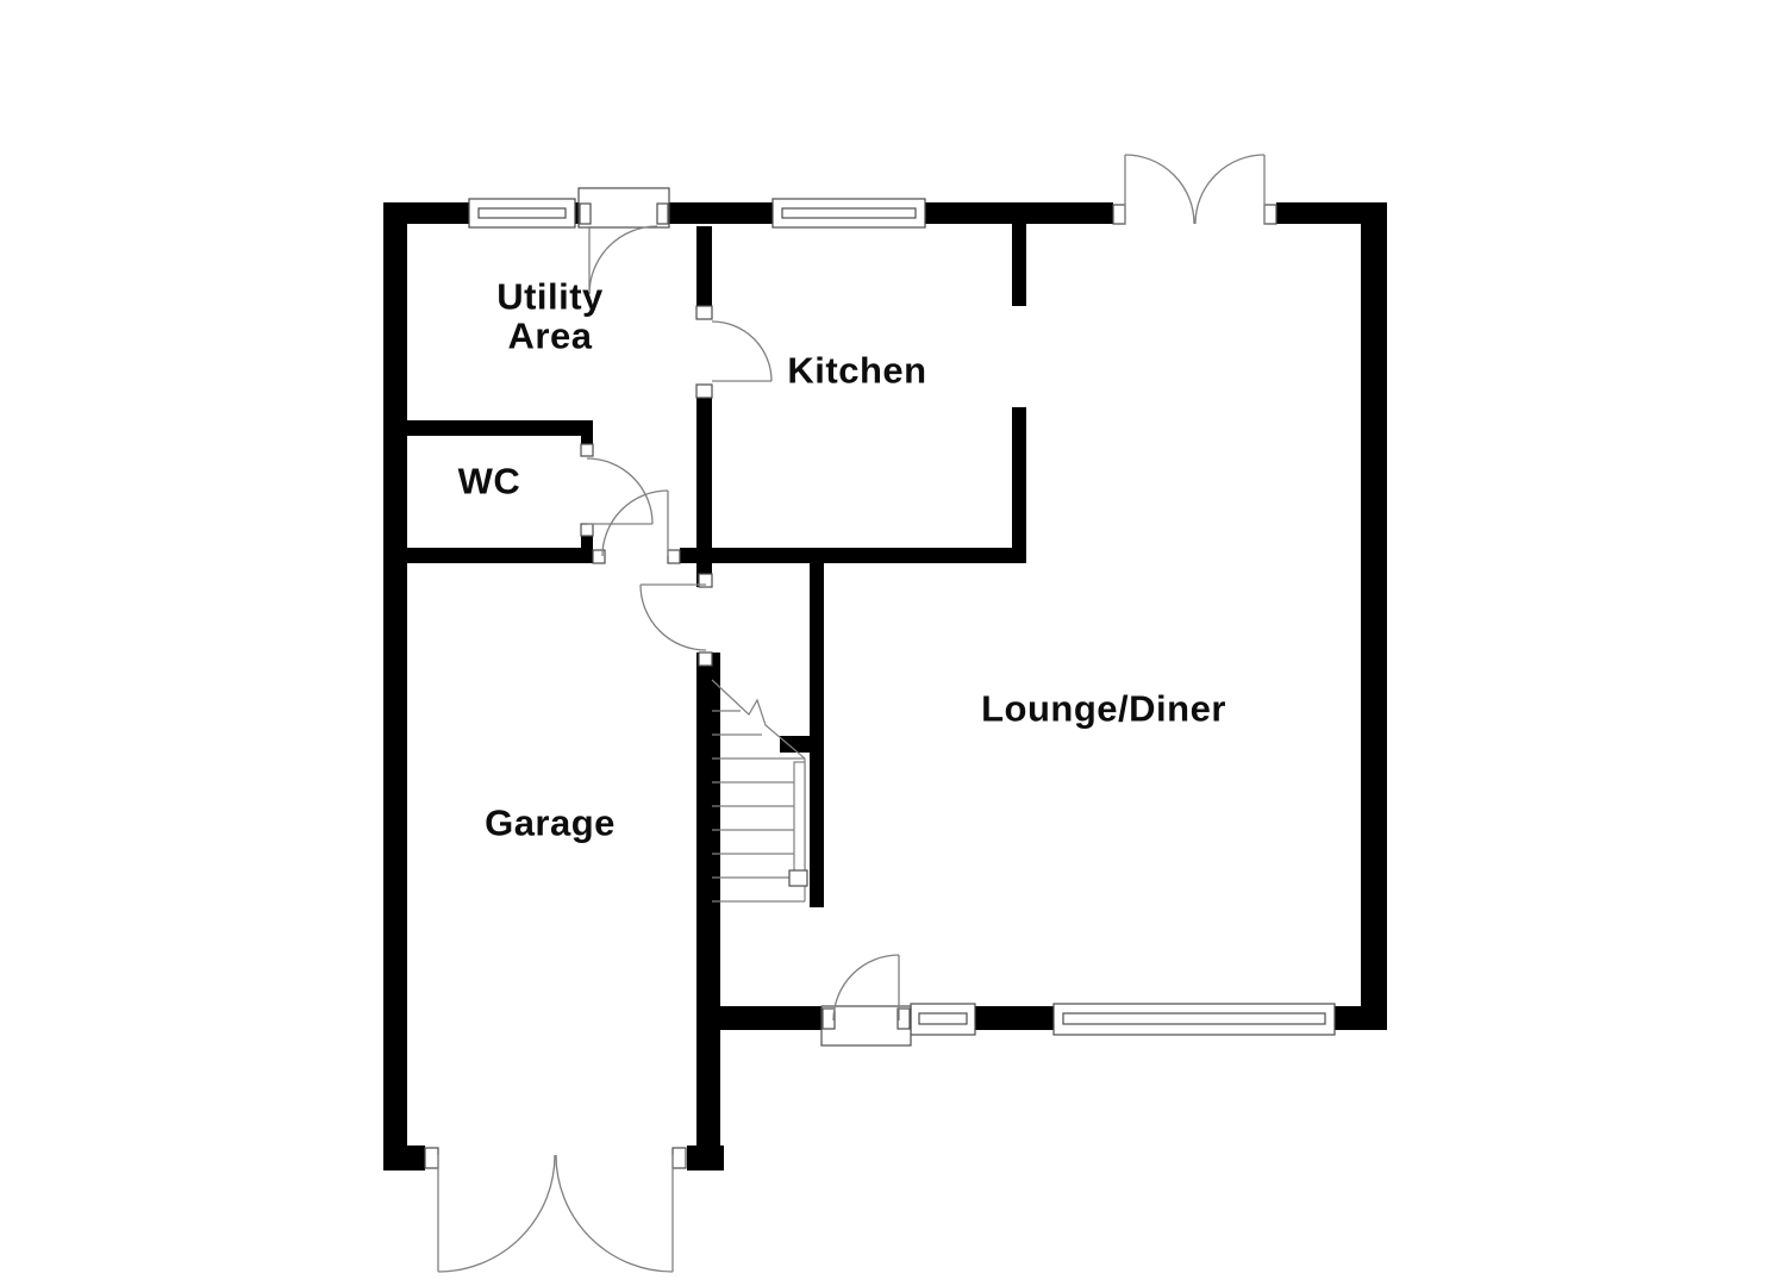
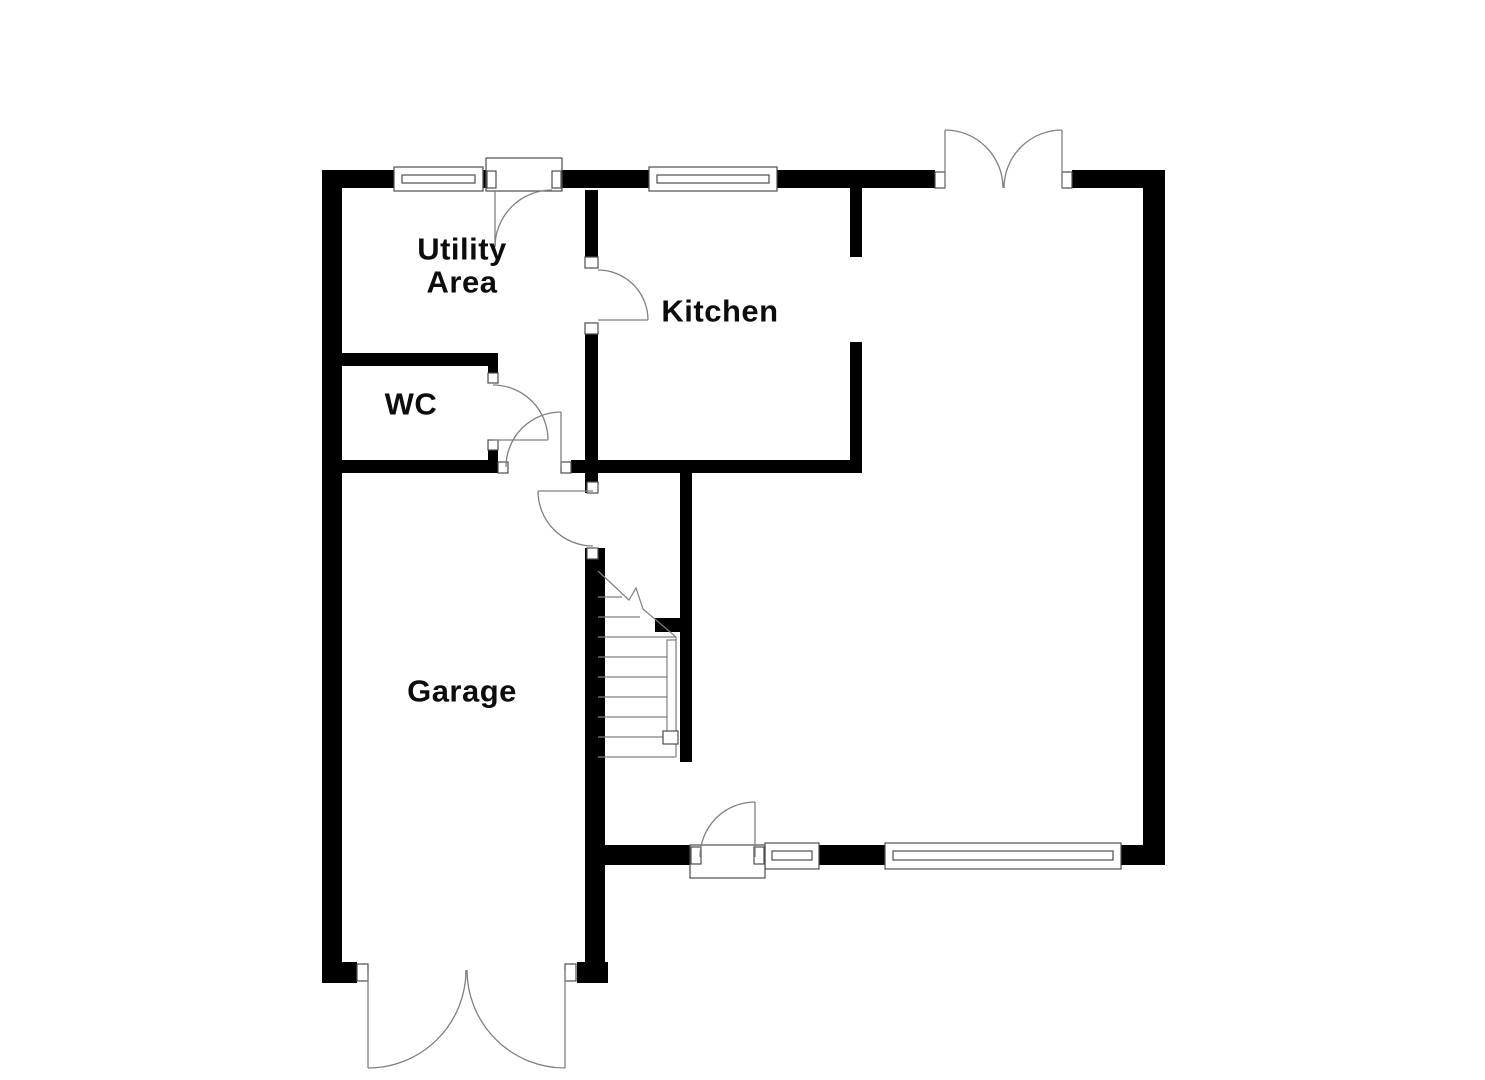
  Utility
  Area
  Kitchen
  WC
  Garage
- Lounge/Diner
